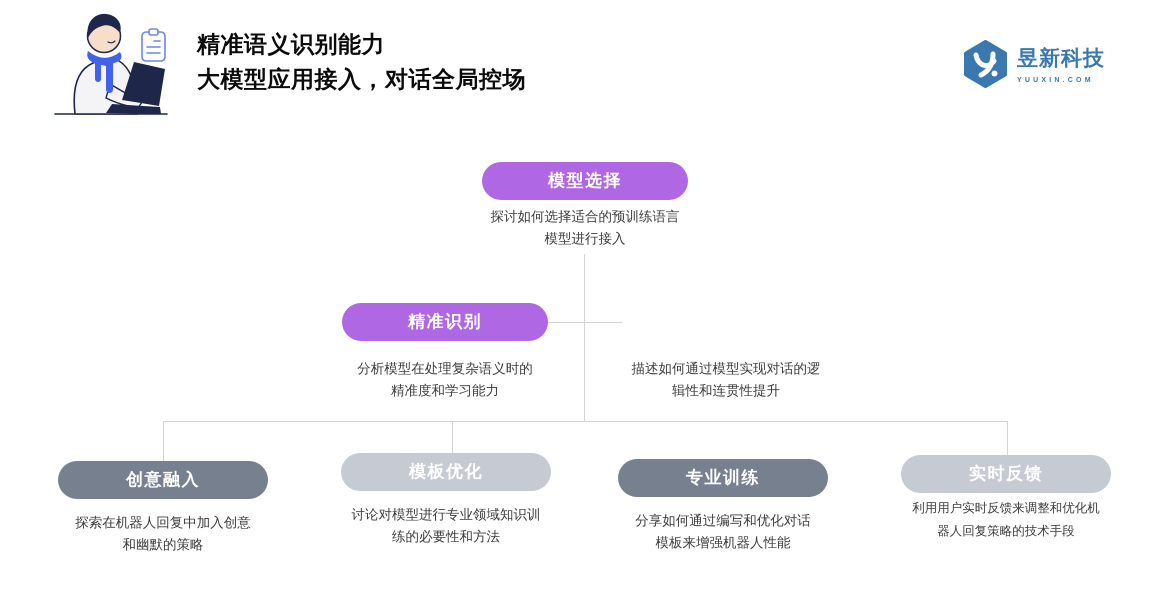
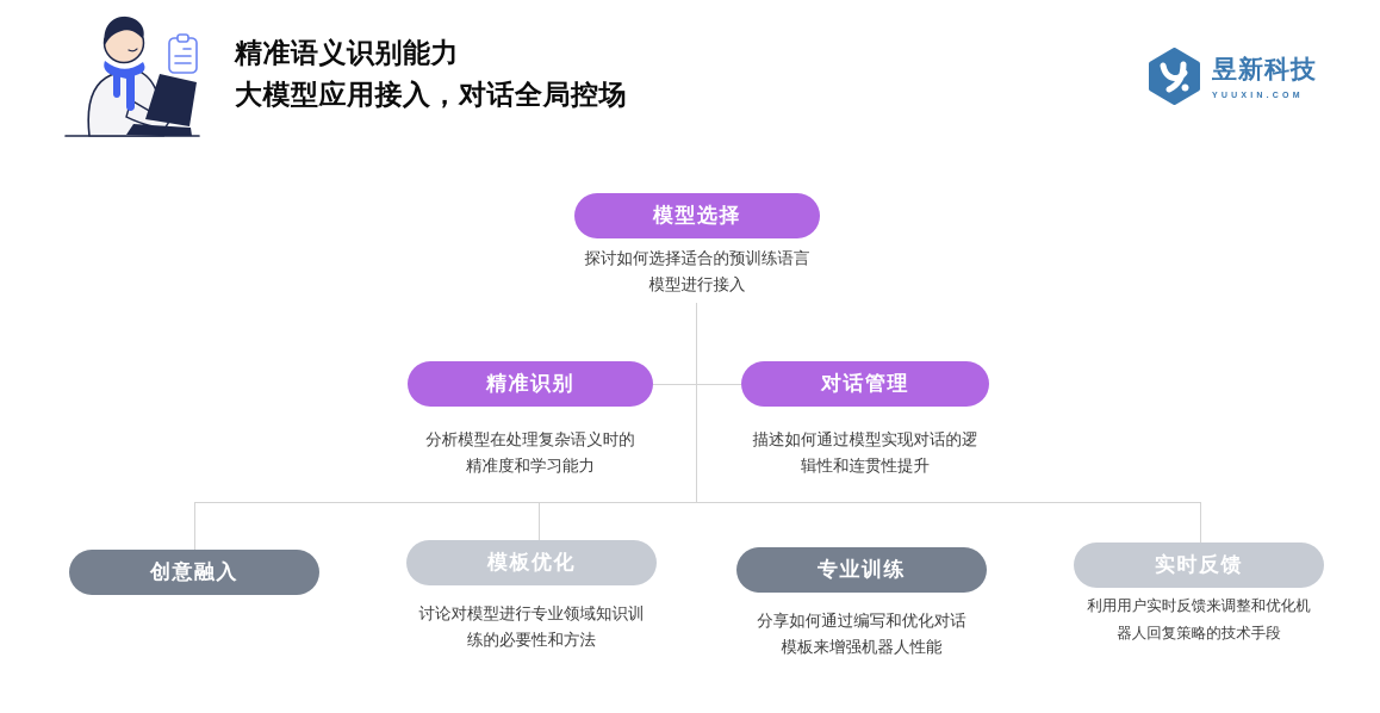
  精准语义识别能力
  大模型应用接入，对话全局控场
  昱新科技
  模型选择
  探讨如何选择适合的预训练语言
  模型进行接入
  精准识别
  分析模型在处理复杂语义时的
  精准度和学习能力
+ 对话管理
  描述如何通过模型实现对话的逻
  辑性和连贯性提升
  创意融入
- 探索在机器人回复中加入创意
- 和幽默的策略
  模板优化
  讨论对模型进行专业领域知识训
  练的必要性和方法
  专业训练
  分享如何通过编写和优化对话
  模板来增强机器人性能
  实时反馈
  利用用户实时反馈来调整和优化机
  器人回复策略的技术手段
